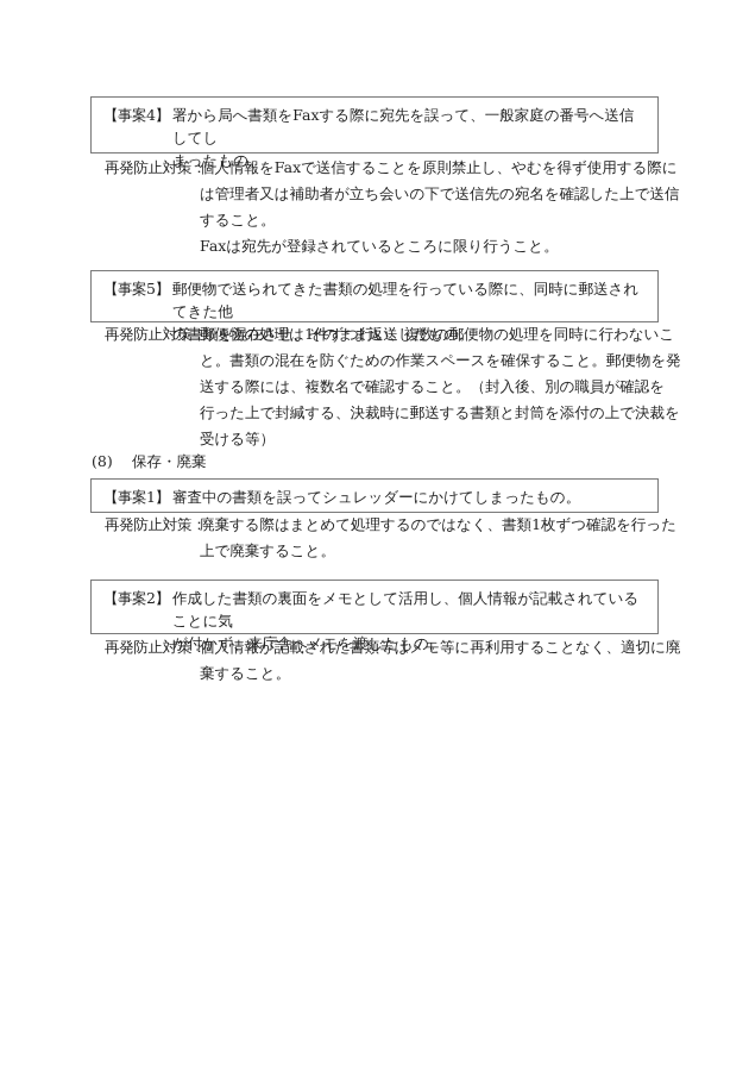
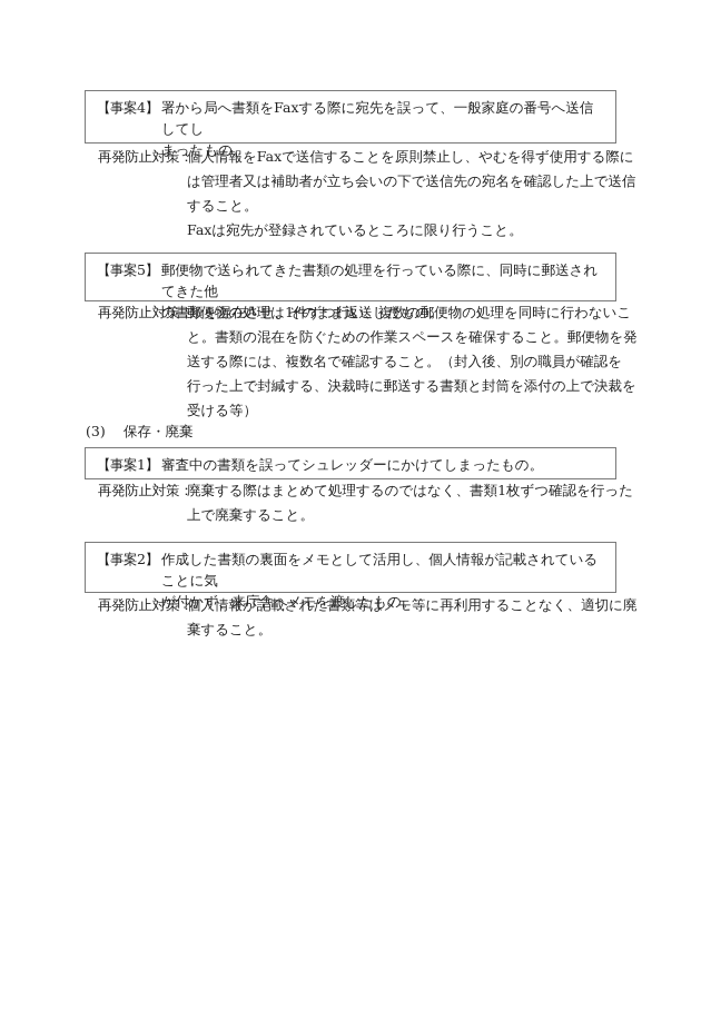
  【事案4】
  署から局へ書類をFaxする際に宛先を誤って、一般家庭の番号へ送信してし
  まったもの。
  再発防止対策：
  個人情報をFaxで送信することを原則禁止し、やむを得ず使用する際に
  は管理者又は補助者が立ち会いの下で送信先の宛名を確認した上で送信
  すること。
  Faxは宛先が登録されているところに限り行うこと。
  【事案5】
  郵便物で送られてきた書類の処理を行っている際に、同時に郵送されてきた他
  の書類を混在させ、そのまま返送したもの。
  再発防止対策：
  郵便物の処理は1件ずつ行い、複数の郵便物の処理を同時に行わないこ
  と。書類の混在を防ぐための作業スペースを確保すること。郵便物を発
  送する際には、複数名で確認すること。（封入後、別の職員が確認を
  行った上で封緘する、決裁時に郵送する書類と封筒を添付の上で決裁を
  受ける等）
- (8) 保存・廃棄
+ (3) 保存・廃棄
  【事案1】
  審査中の書類を誤ってシュレッダーにかけてしまったもの。
  再発防止対策：
  廃棄する際はまとめて処理するのではなく、書類1枚ずつ確認を行った
  上で廃棄すること。
  【事案2】
  作成した書類の裏面をメモとして活用し、個人情報が記載されていることに気
  が付かず、来庁舎へメモを渡したもの。
  再発防止対策：
  個人情報が記載された書類等はメモ等に再利用することなく、適切に廃
  棄すること。
